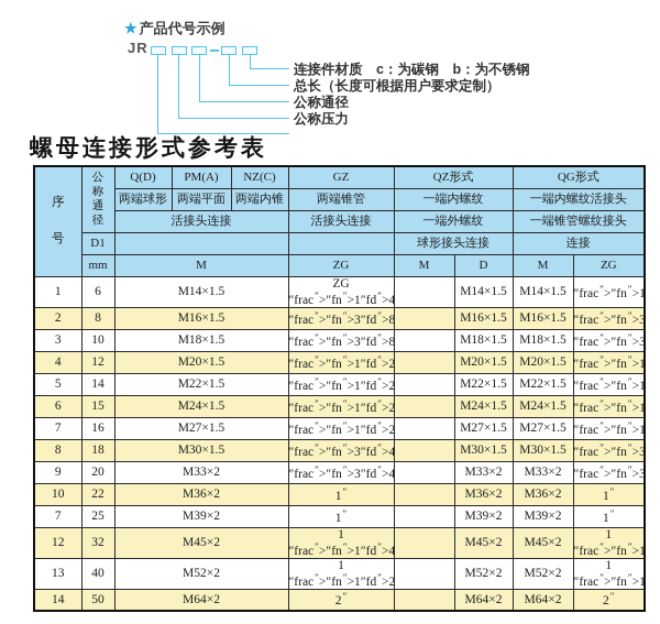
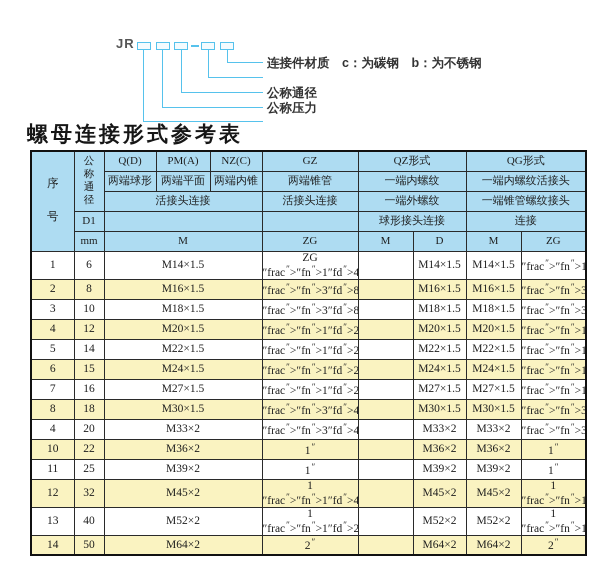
- ★ 产品代号示例
  JR
  连接件材质 c：为碳钢 b：为不锈钢
- 总长（长度可根据用户要求定制）
  公称通径
  公称压力
  螺母连接形式参考表
  序号	公称通径	Q(D)	PM(A)	NZ(C)	GZ	QZ形式	QG形式
  两端球形	两端平面	两端内锥	两端锥管	一端内螺纹	一端内螺纹活接头
  活接头连接	活接头连接	一端外螺纹	一端锥管螺纹接头
  D1			球形接头连接	连接
  mm	M	ZG	M	D	M	ZG
  1	6	M14×1.5	ZG ″frac″>″fn″>1″fd″>4		M14×1.5	M14×1.5	″frac″>″fn″>1
  2	8	M16×1.5	″frac″>″fn″>3″fd″>8		M16×1.5	M16×1.5	″frac″>″fn″>3
  3	10	M18×1.5	″frac″>″fn″>3″fd″>8		M18×1.5	M18×1.5	″frac″>″fn″>3
  4	12	M20×1.5	″frac″>″fn″>1″fd″>2		M20×1.5	M20×1.5	″frac″>″fn″>1
  5	14	M22×1.5	″frac″>″fn″>1″fd″>2		M22×1.5	M22×1.5	″frac″>″fn″>1
  6	15	M24×1.5	″frac″>″fn″>1″fd″>2		M24×1.5	M24×1.5	″frac″>″fn″>1
  7	16	M27×1.5	″frac″>″fn″>1″fd″>2		M27×1.5	M27×1.5	″frac″>″fn″>1
  8	18	M30×1.5	″frac″>″fn″>3″fd″>4		M30×1.5	M30×1.5	″frac″>″fn″>3
- 9	20	M33×2	″frac″>″fn″>3″fd″>4		M33×2	M33×2	″frac″>″fn″>3
+ 4	20	M33×2	″frac″>″fn″>3″fd″>4		M33×2	M33×2	″frac″>″fn″>3
  10	22	M36×2	1″		M36×2	M36×2	1″
- 7	25	M39×2	1″		M39×2	M39×2	1″
+ 11	25	M39×2	1″		M39×2	M39×2	1″
  12	32	M45×2	1 ″frac″>″fn″>1″fd″>4		M45×2	M45×2	1 ″frac″>″fn″>1
  13	40	M52×2	1 ″frac″>″fn″>1″fd″>2		M52×2	M52×2	1 ″frac″>″fn″>1
  14	50	M64×2	2″		M64×2	M64×2	2″
